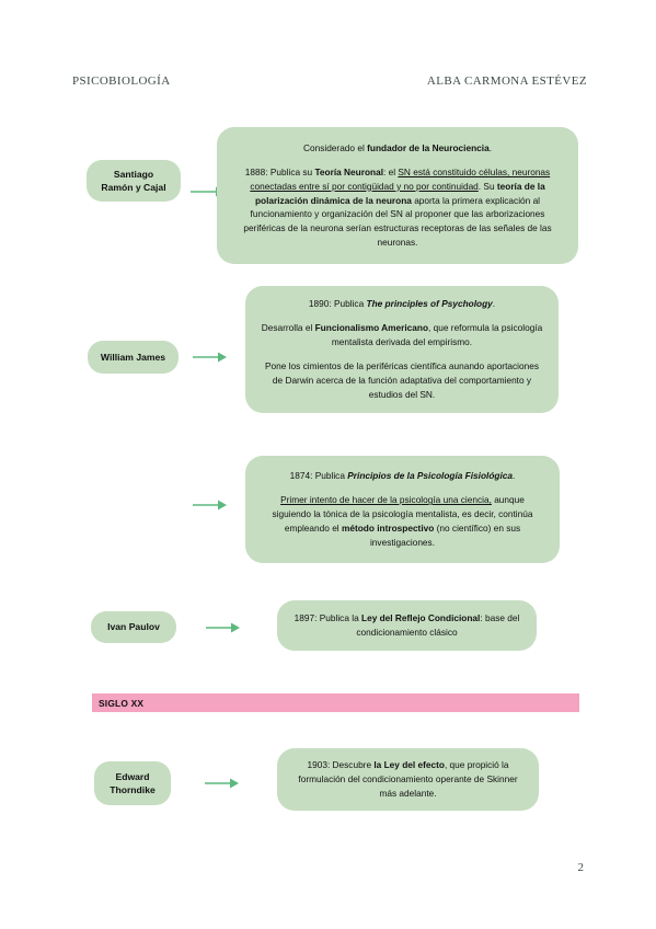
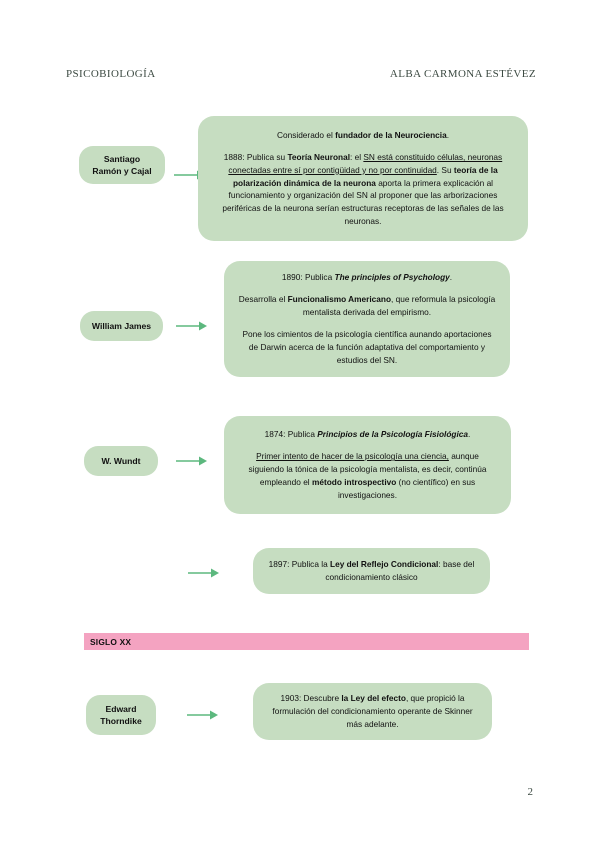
  PSICOBIOLOGÍA
  ALBA CARMONA ESTÉVEZ
  Santiago
  Ramón y Cajal
  Considerado el fundador de la Neurociencia.
  1888: Publica su Teoría Neuronal: el SN está constituido células, neuronas conectadas entre sí por contigüidad y no por continuidad. Su teoría de la polarización dinámica de la neurona aporta la primera explicación al funcionamiento y organización del SN al proponer que las arborizaciones periféricas de la neurona serían estructuras receptoras de las señales de las neuronas.
  William James
  1890: Publica The principles of Psychology.
  Desarrolla el Funcionalismo Americano, que reformula la psicología mentalista derivada del empirismo.
- Pone los cimientos de la periféricas científica aunando aportaciones de Darwin acerca de la función adaptativa del comportamiento y estudios del SN.
+ Pone los cimientos de la psicología científica aunando aportaciones de Darwin acerca de la función adaptativa del comportamiento y estudios del SN.
+ W. Wundt
  1874: Publica Principios de la Psicología Fisiológica.
  Primer intento de hacer de la psicología una ciencia, aunque siguiendo la tónica de la psicología mentalista, es decir, continúa empleando el método introspectivo (no científico) en sus investigaciones.
- Ivan Paulov
  1897: Publica la Ley del Reflejo Condicional: base del condicionamiento clásico
  SIGLO XX
  Edward
  Thorndike
  1903: Descubre la Ley del efecto, que propició la formulación del condicionamiento operante de Skinner más adelante.
  2
